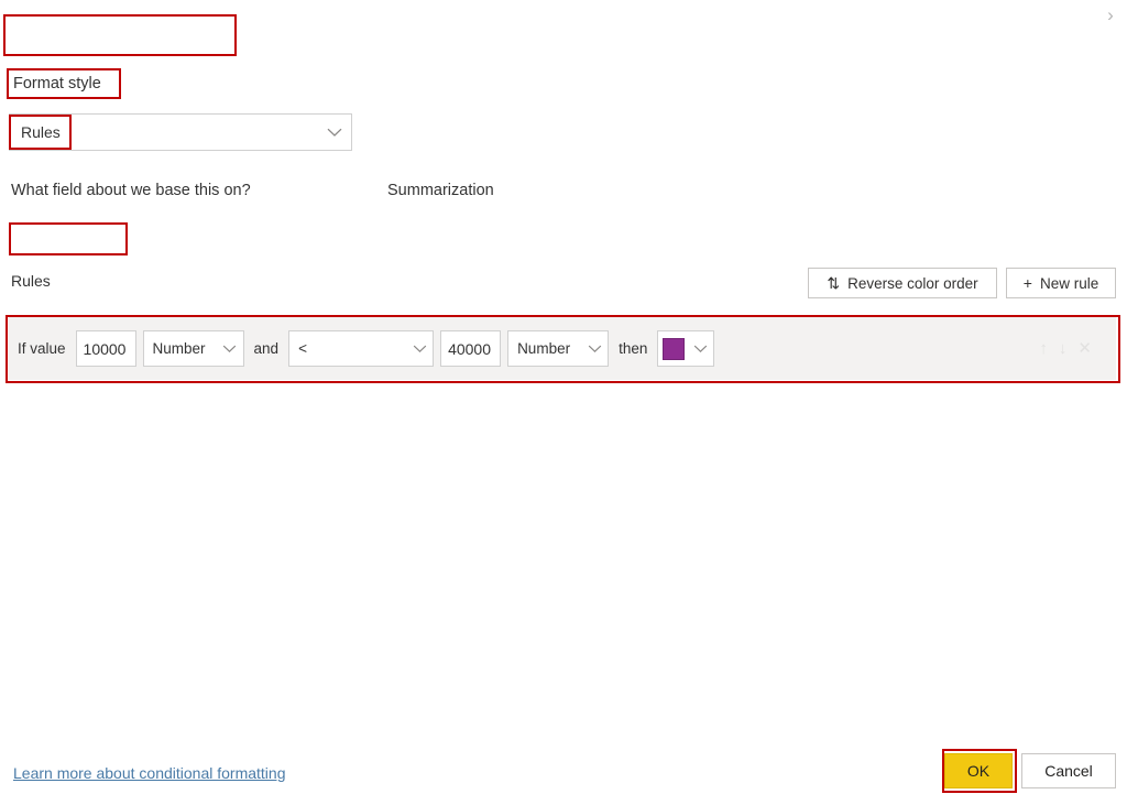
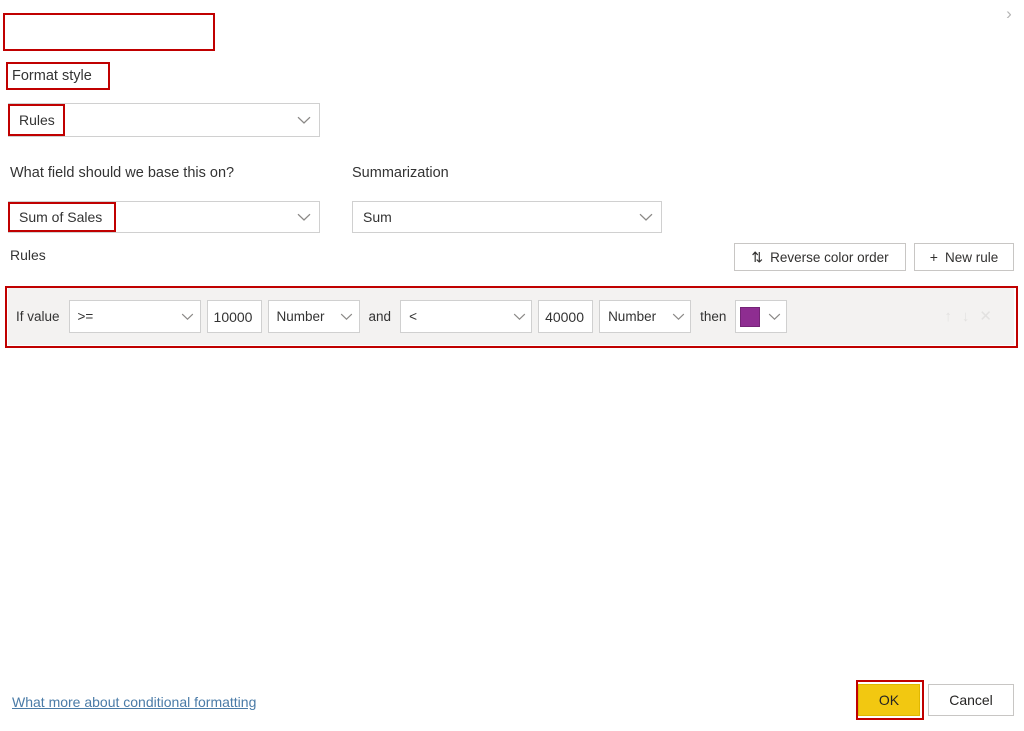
  ›
  Format style
  Rules
- What field about we base this on?
+ What field should we base this on?
+ Sum of Sales
  Summarization
+ Sum
  Rules
  ⇅
  Reverse color order
  +
  New rule
  If value
+ >=
  10000
  Number
  and
  <
  40000
  Number
  then
- Learn more about conditional formatting
+ What more about conditional formatting
  OK
  Cancel
